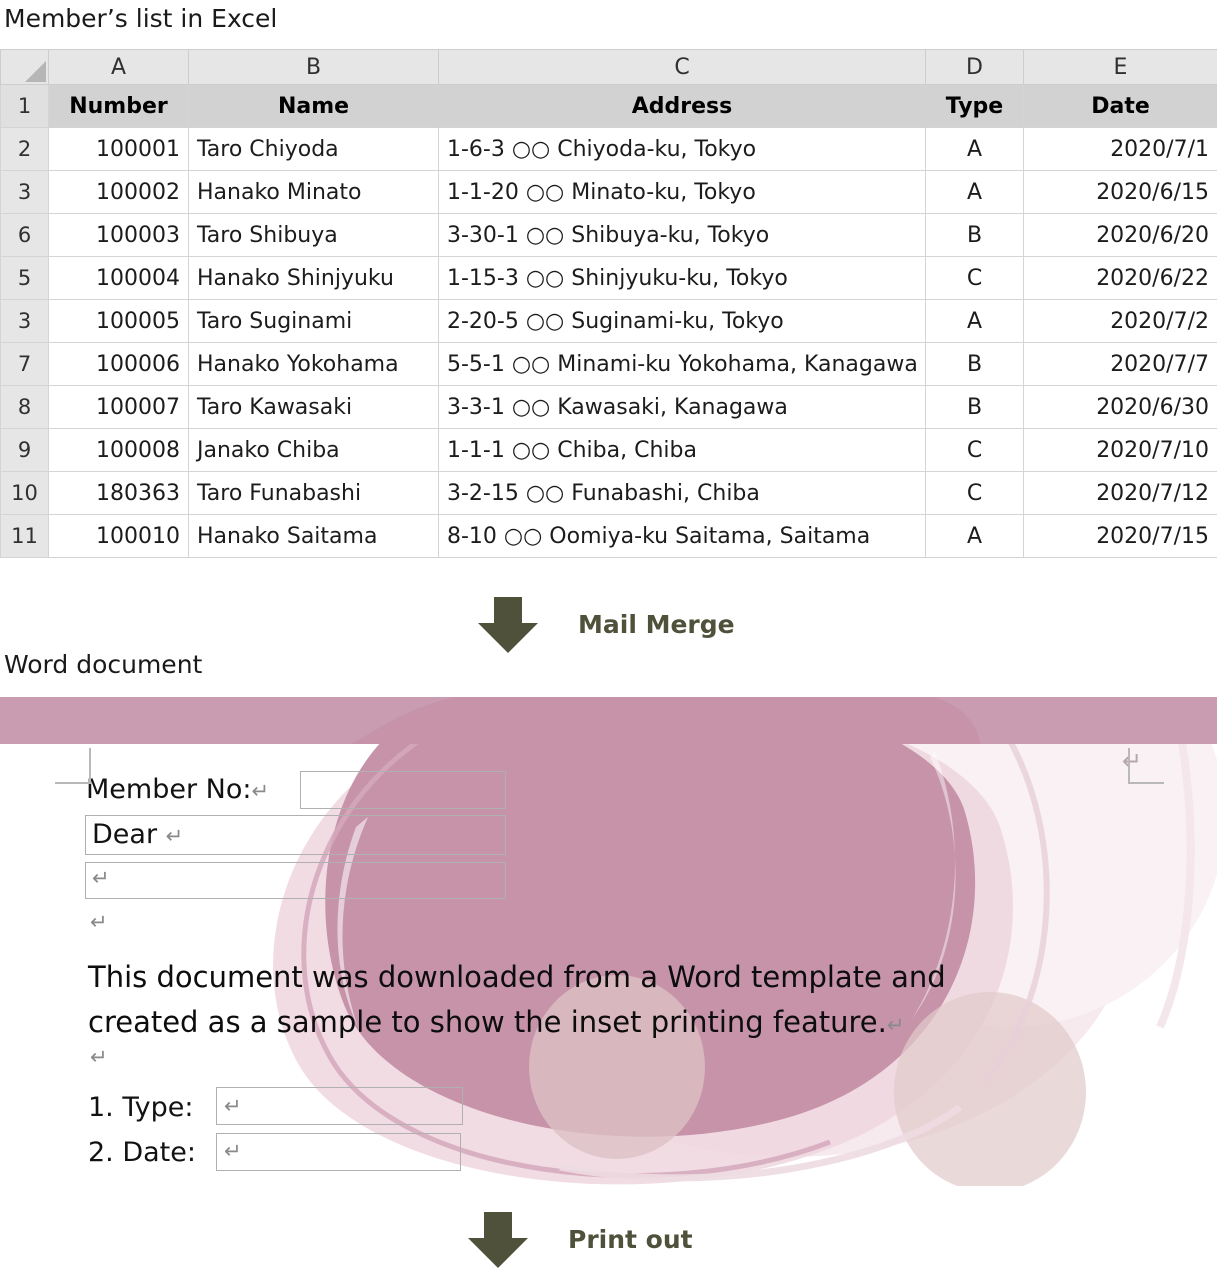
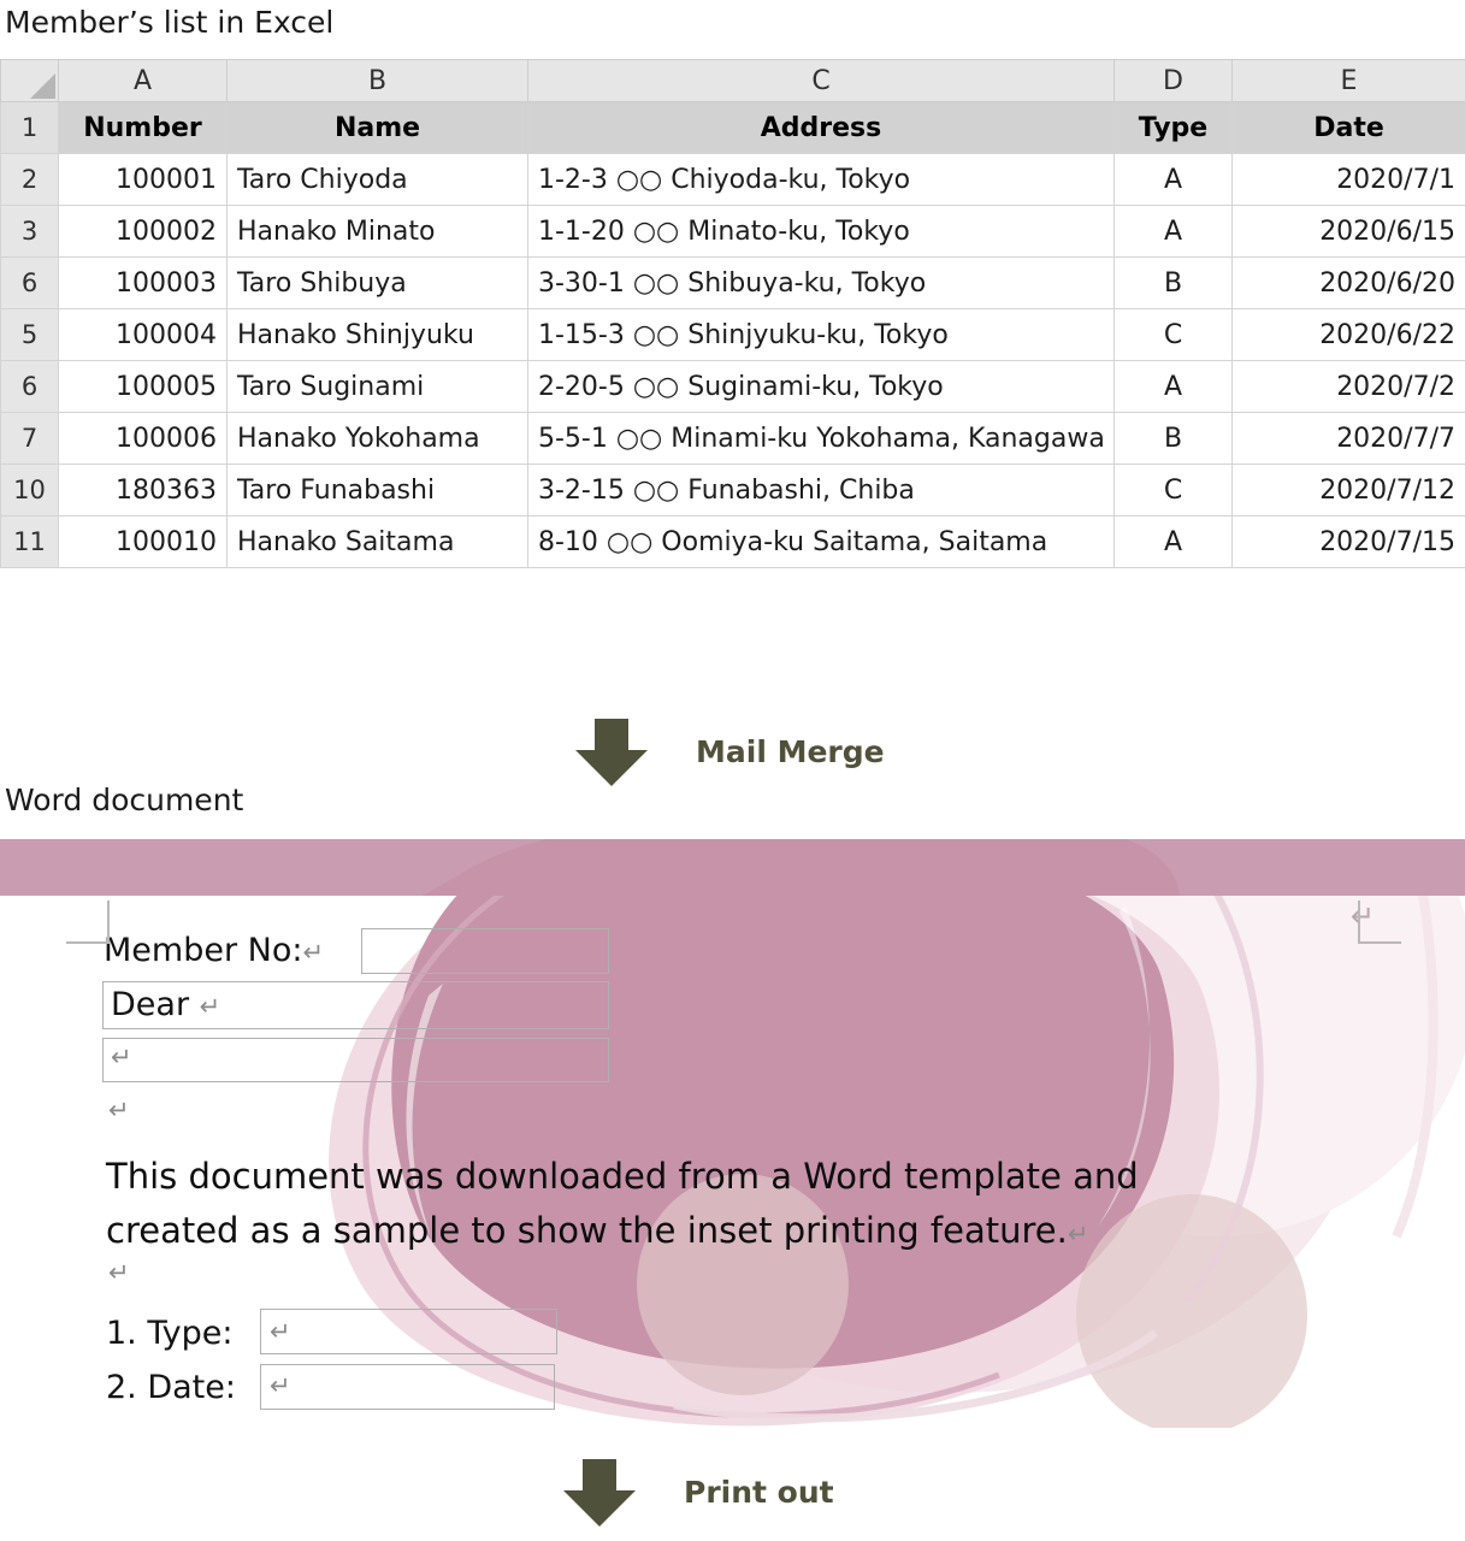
  Member’s list in Excel
  	A	B	C	D	E
  1	Number	Name	Address	Type	Date
- 2	100001	Taro Chiyoda	1-6-3 ○○ Chiyoda-ku, Tokyo	A	2020/7/1
+ 2	100001	Taro Chiyoda	1-2-3 ○○ Chiyoda-ku, Tokyo	A	2020/7/1
  3	100002	Hanako Minato	1-1-20 ○○ Minato-ku, Tokyo	A	2020/6/15
  6	100003	Taro Shibuya	3-30-1 ○○ Shibuya-ku, Tokyo	B	2020/6/20
  5	100004	Hanako Shinjyuku	1-15-3 ○○ Shinjyuku-ku, Tokyo	C	2020/6/22
- 3	100005	Taro Suginami	2-20-5 ○○ Suginami-ku, Tokyo	A	2020/7/2
+ 6	100005	Taro Suginami	2-20-5 ○○ Suginami-ku, Tokyo	A	2020/7/2
  7	100006	Hanako Yokohama	5-5-1 ○○ Minami-ku Yokohama, Kanagawa	B	2020/7/7
- 8	100007	Taro Kawasaki	3-3-1 ○○ Kawasaki, Kanagawa	B	2020/6/30
- 9	100008	Janako Chiba	1-1-1 ○○ Chiba, Chiba	C	2020/7/10
  10	180363	Taro Funabashi	3-2-15 ○○ Funabashi, Chiba	C	2020/7/12
  11	100010	Hanako Saitama	8-10 ○○ Oomiya-ku Saitama, Saitama	A	2020/7/15
  Mail Merge
  Word document
  Member No:↵
  Dear ↵
  ↵
  ↵
  This document was downloaded from a Word template and
  created as a sample to show the inset printing feature.↵
  ↵
  1. Type:
  ↵
  2. Date:
  ↵
  ↵
  Print out
